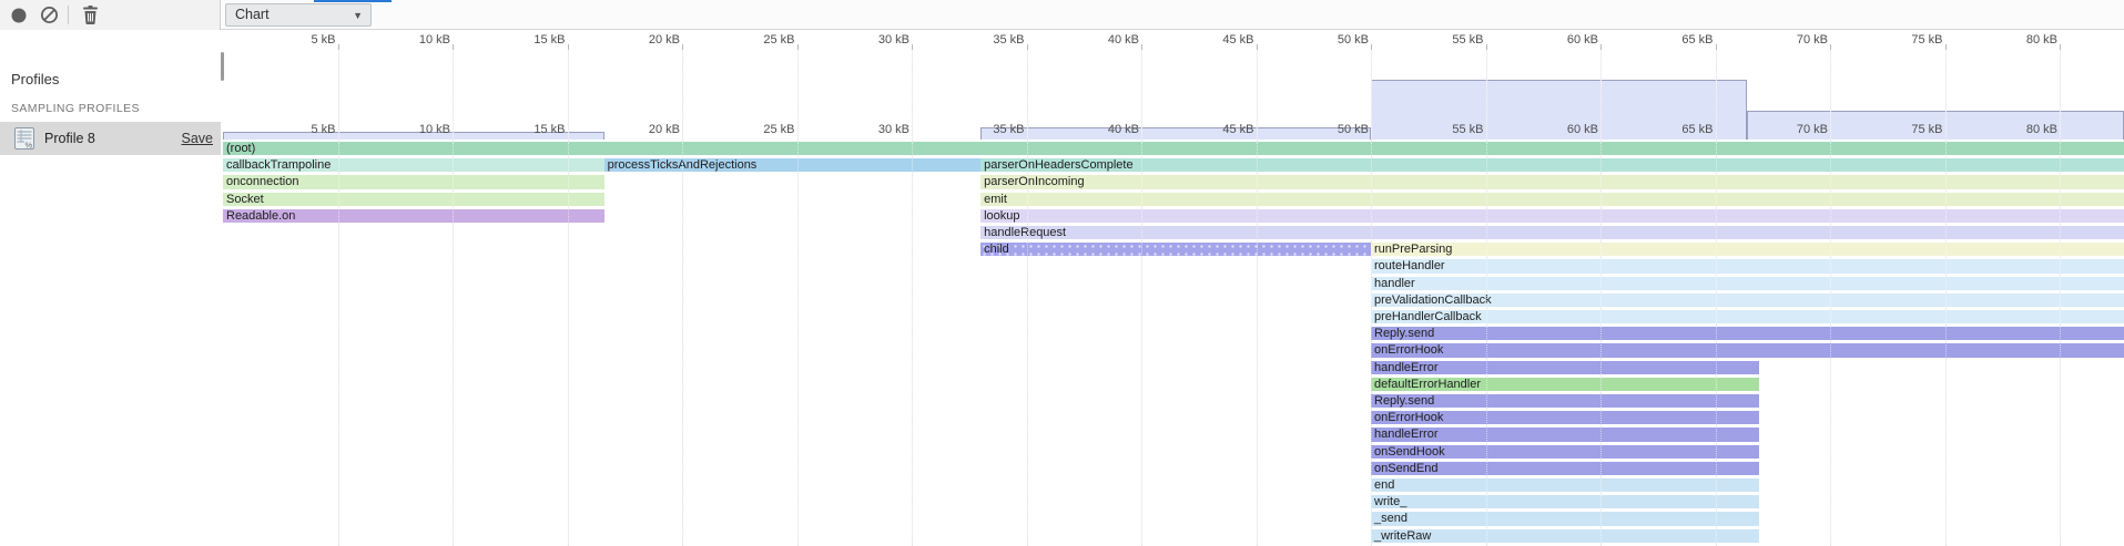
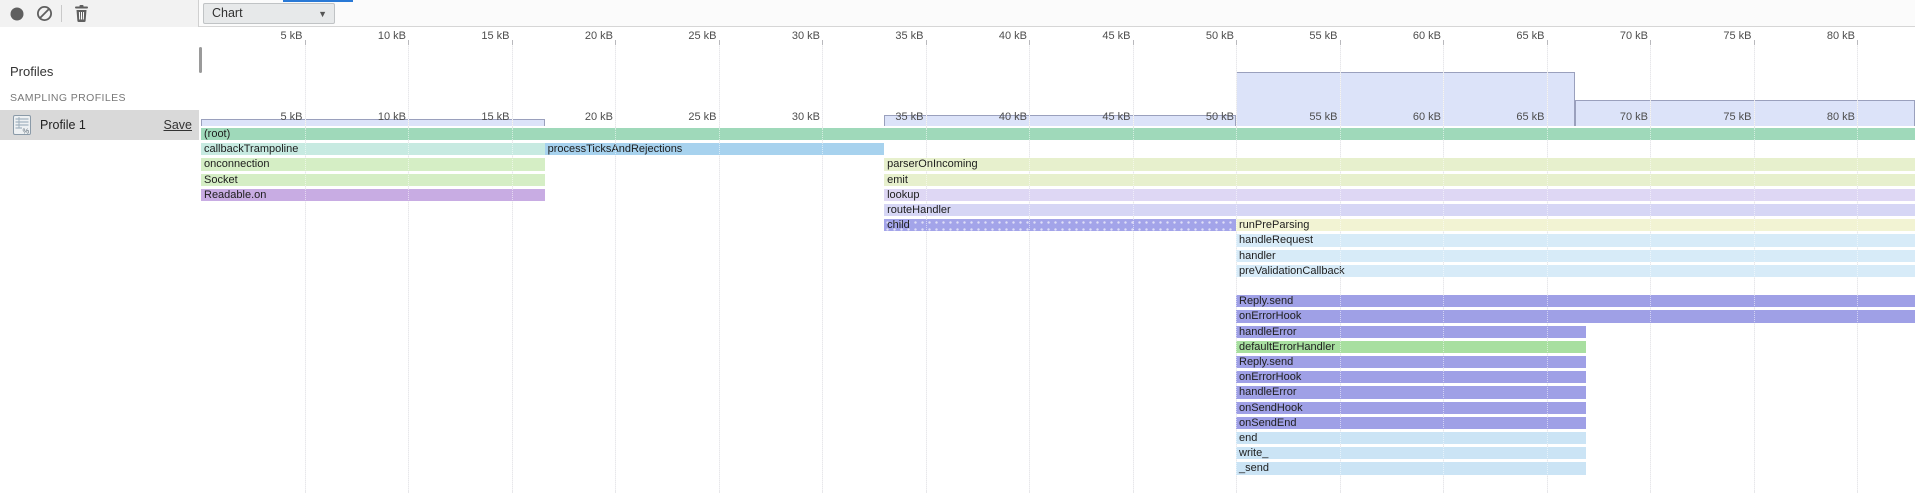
  Chart
  ▼
  Profiles
  SAMPLING PROFILES
  %
- Profile 8
+ Profile 1
  Save
  5 kB
  10 kB
  15 kB
  20 kB
  25 kB
  30 kB
  35 kB
  40 kB
  45 kB
  50 kB
  55 kB
  60 kB
  65 kB
  70 kB
  75 kB
  80 kB
  5 kB
  10 kB
  15 kB
  20 kB
  25 kB
  30 kB
  35 kB
  40 kB
  45 kB
  50 kB
  55 kB
  60 kB
  65 kB
  70 kB
  75 kB
  80 kB
  (root)
  callbackTrampoline
  processTicksAndRejections
- parserOnHeadersComplete
  onconnection
  parserOnIncoming
  Socket
  emit
  Readable.on
  lookup
- handleRequest
+ routeHandler
  child
  runPreParsing
- routeHandler
+ handleRequest
  handler
  preValidationCallback
- preHandlerCallback
  Reply.send
  onErrorHook
  handleError
  defaultErrorHandler
  Reply.send
  onErrorHook
  handleError
  onSendHook
  onSendEnd
  end
  write_
  _send
- _writeRaw
